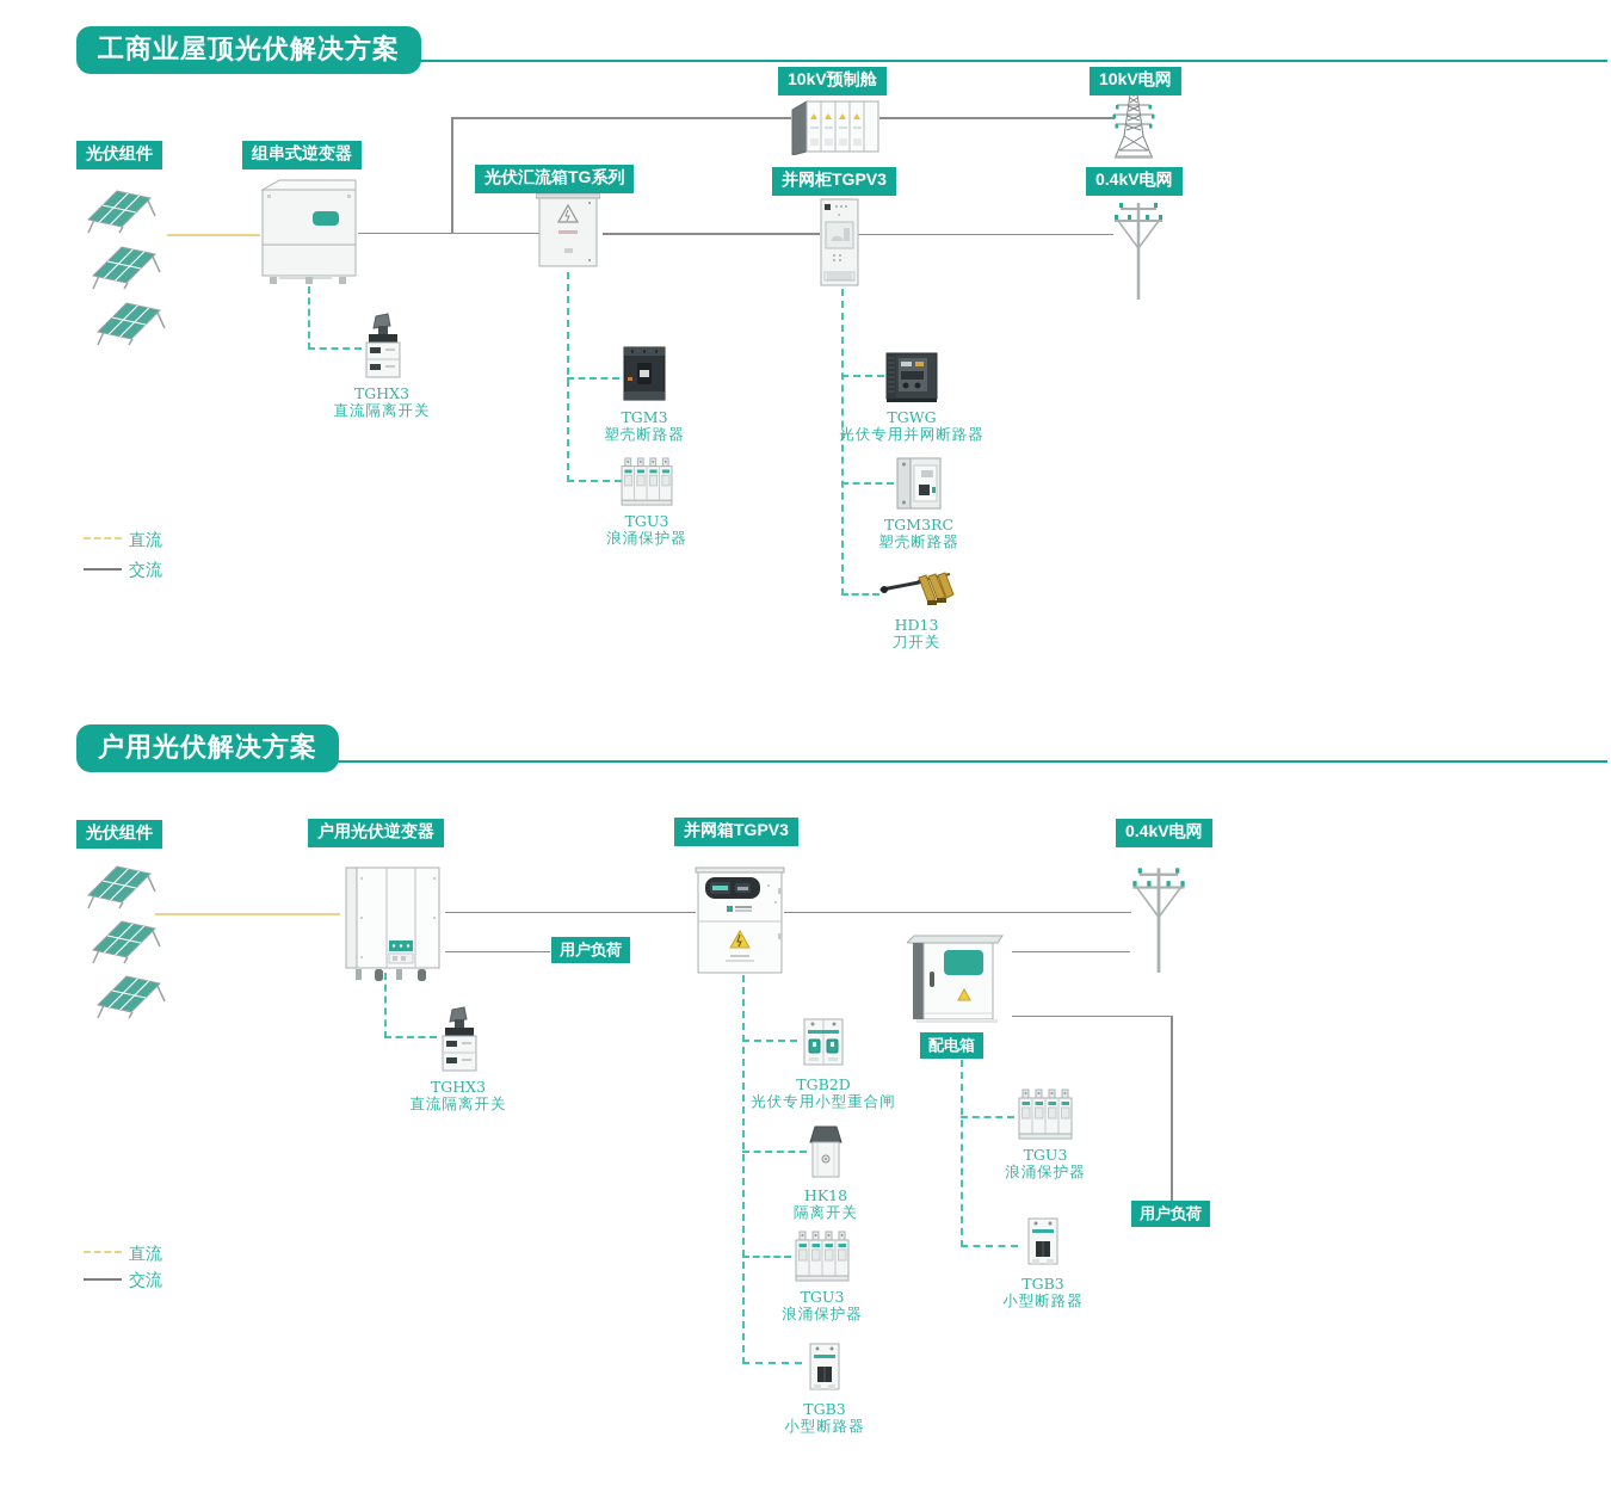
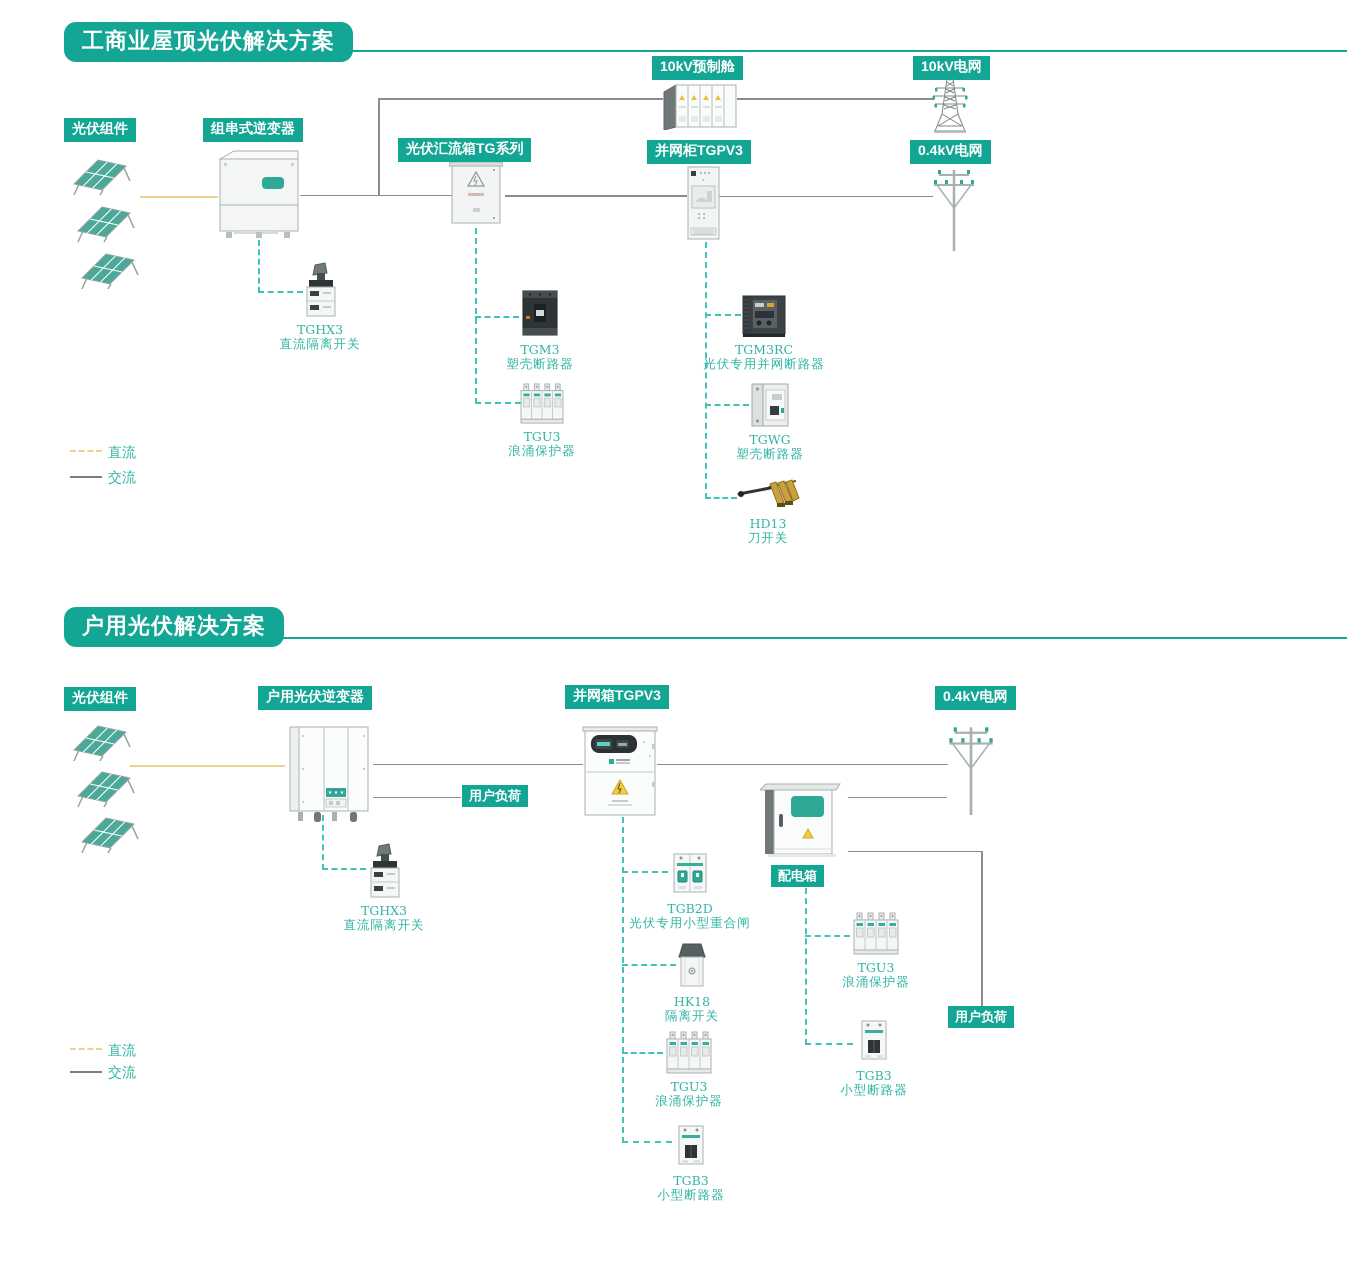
  工商业屋顶光伏解决方案
  光伏组件
  组串式逆变器
  光伏汇流箱TG系列
  10kV预制舱
  10kV电网
  并网柜TGPV3
  0.4kV电网
  TGHX3
  直流隔离开关
  TGM3
  塑壳断路器
  TGU3
  浪涌保护器
- TGWG
+ TGM3RC
  光伏专用并网断路器
- TGM3RC
+ TGWG
  塑壳断路器
  HD13
  刀开关
  直流
  交流
  户用光伏解决方案
  光伏组件
  户用光伏逆变器
  并网箱TGPV3
  0.4kV电网
  用户负荷
  配电箱
  用户负荷
  TGHX3
  直流隔离开关
  TGB2D
  光伏专用小型重合闸
  HK18
  隔离开关
  TGU3
  浪涌保护器
  TGB3
  小型断路器
  TGU3
  浪涌保护器
  TGB3
  小型断路器
  直流
  交流
